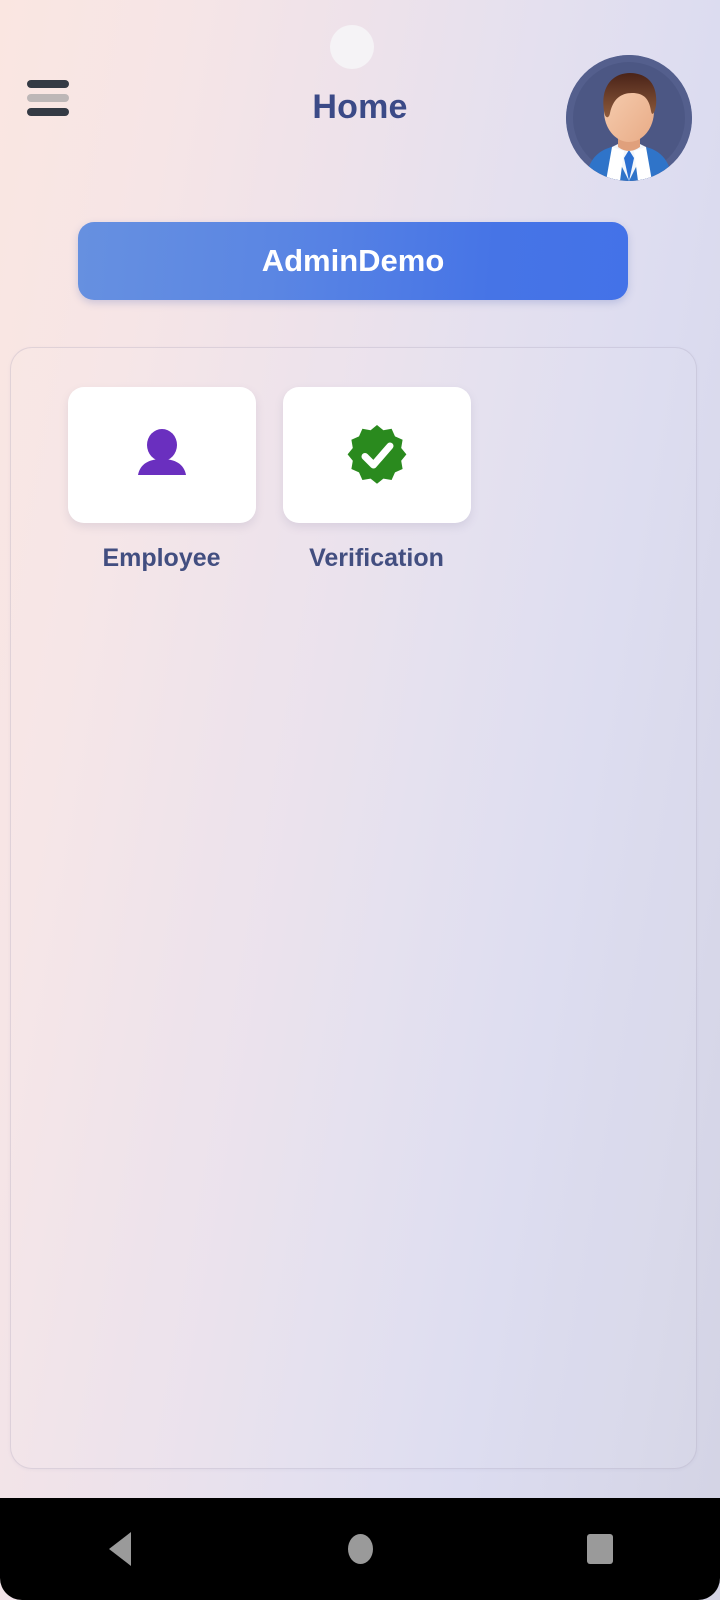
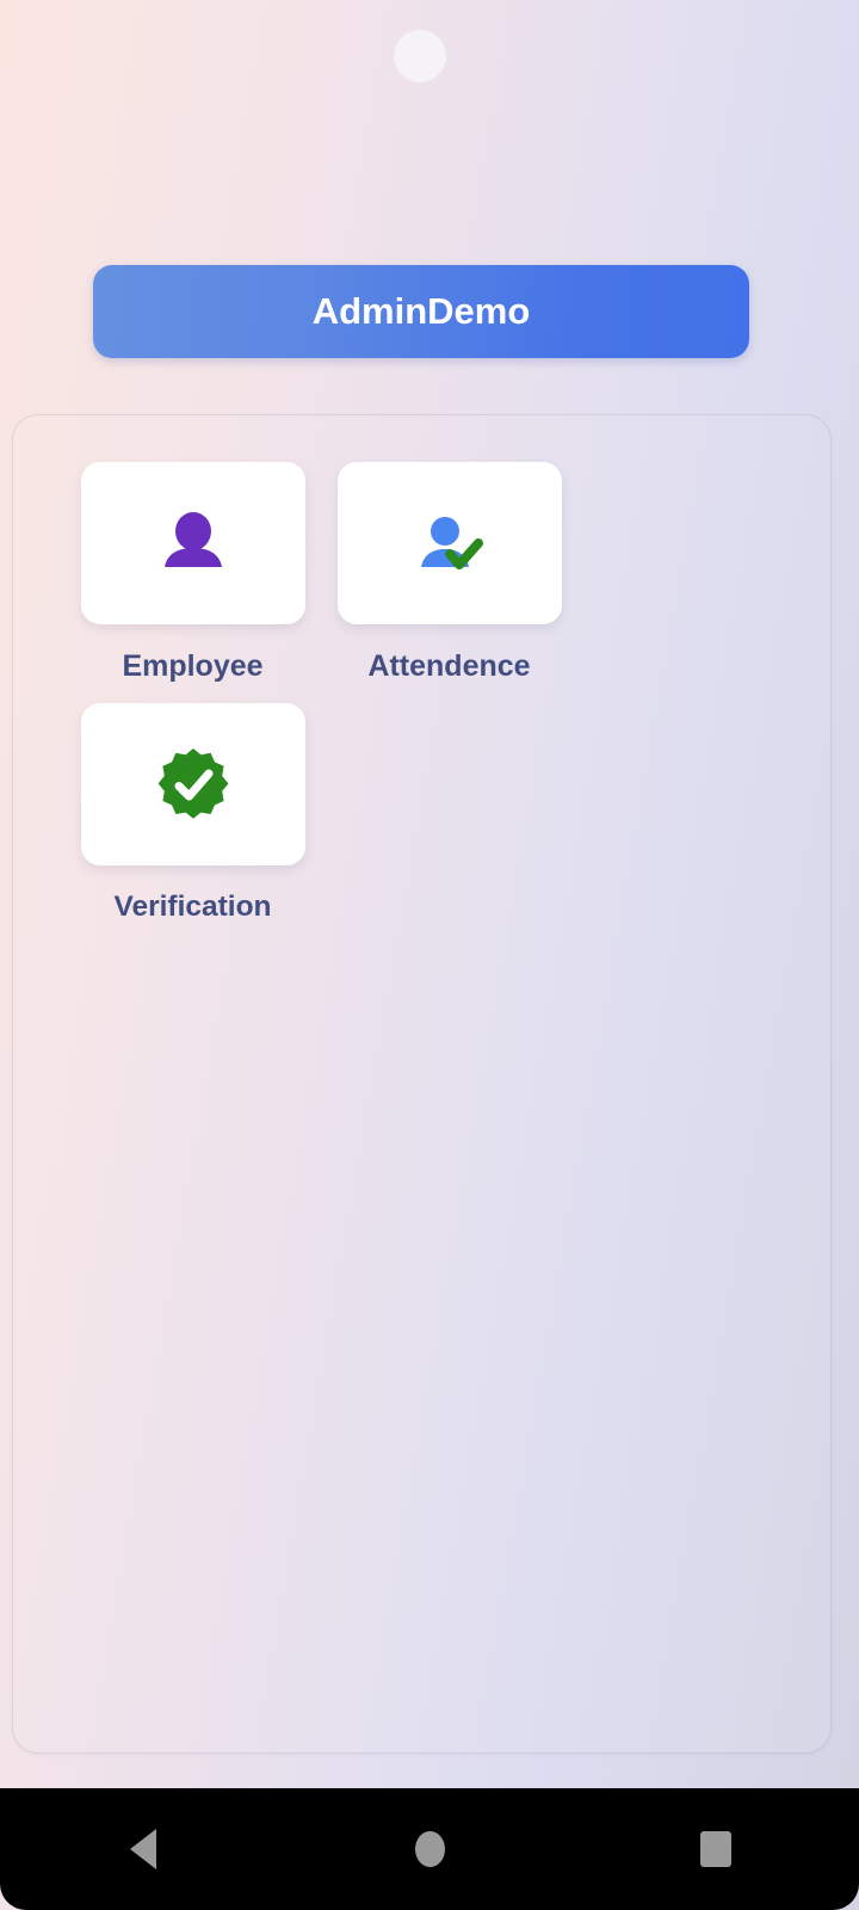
- Home
  AdminDemo
  Employee
+ Attendence
  Verification
